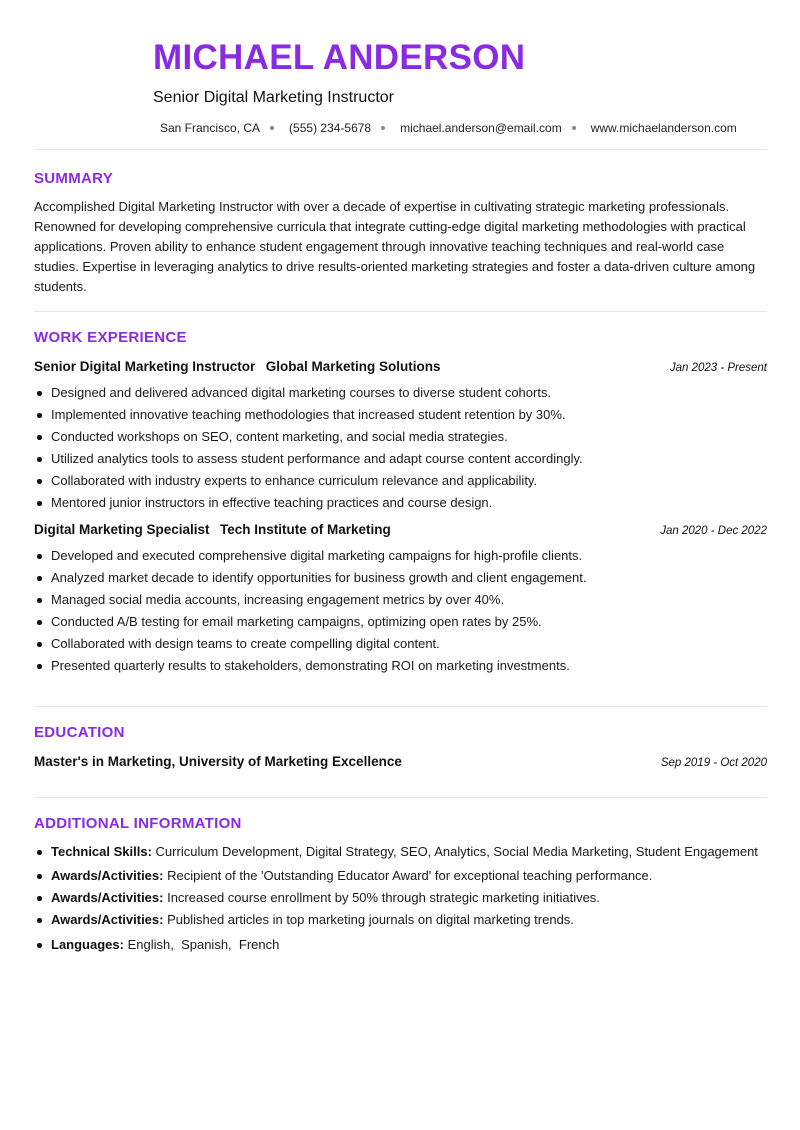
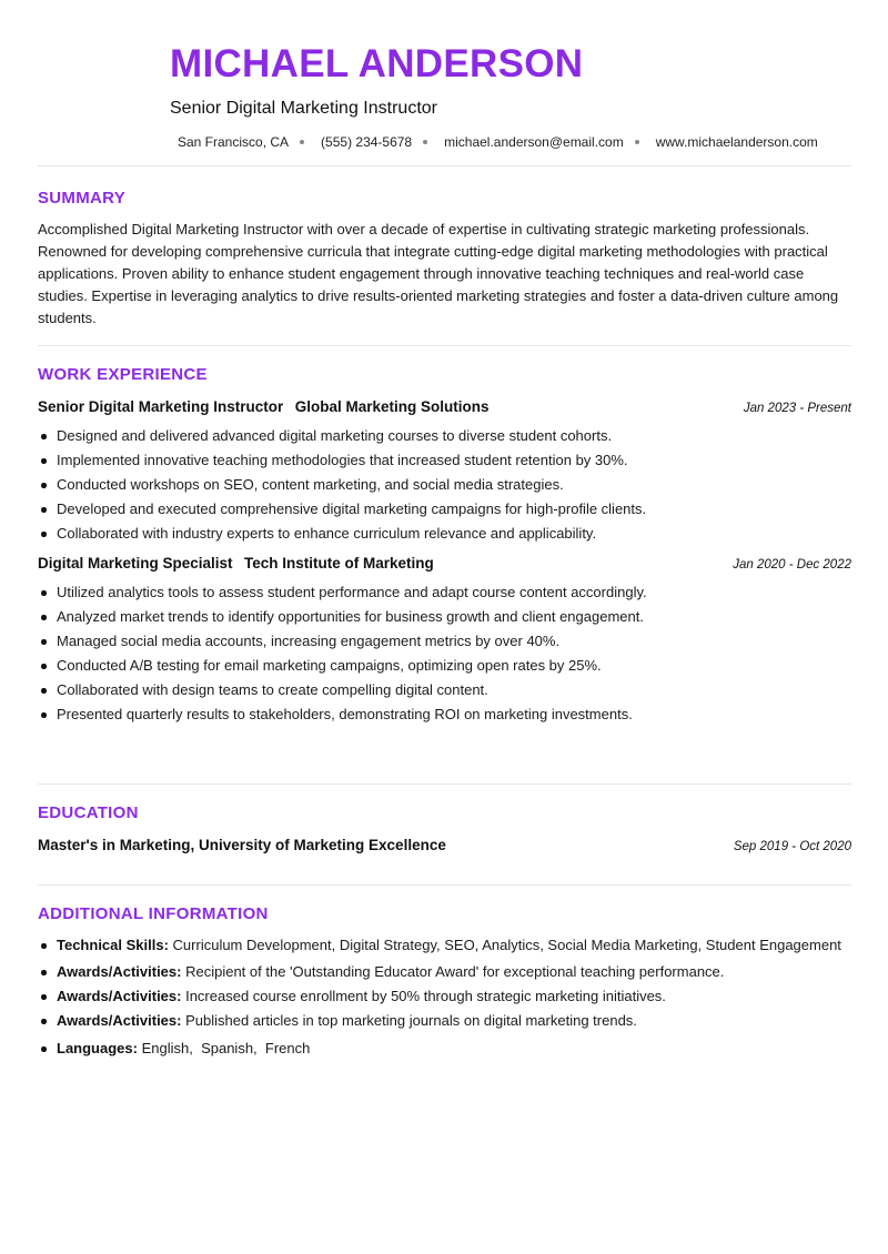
  MICHAEL ANDERSON
  Senior Digital Marketing Instructor
  San Francisco, CA
  (555) 234-5678
  michael.anderson@email.com
  www.michaelanderson.com
  SUMMARY
  Accomplished Digital Marketing Instructor with over a decade of expertise in cultivating strategic marketing professionals. Renowned for developing comprehensive curricula that integrate cutting-edge digital marketing methodologies with practical applications. Proven ability to enhance student engagement through innovative teaching techniques and real-world case studies. Expertise in leveraging analytics to drive results-oriented marketing strategies and foster a data-driven culture among students.
  WORK EXPERIENCE
  Senior Digital Marketing Instructor Global Marketing Solutions
  Jan 2023 - Present
  Designed and delivered advanced digital marketing courses to diverse student cohorts.
  Implemented innovative teaching methodologies that increased student retention by 30%.
  Conducted workshops on SEO, content marketing, and social media strategies.
- Utilized analytics tools to assess student performance and adapt course content accordingly.
+ Developed and executed comprehensive digital marketing campaigns for high-profile clients.
  Collaborated with industry experts to enhance curriculum relevance and applicability.
- Mentored junior instructors in effective teaching practices and course design.
  Digital Marketing Specialist Tech Institute of Marketing
  Jan 2020 - Dec 2022
- Developed and executed comprehensive digital marketing campaigns for high-profile clients.
+ Utilized analytics tools to assess student performance and adapt course content accordingly.
- Analyzed market decade to identify opportunities for business growth and client engagement.
+ Analyzed market trends to identify opportunities for business growth and client engagement.
  Managed social media accounts, increasing engagement metrics by over 40%.
  Conducted A/B testing for email marketing campaigns, optimizing open rates by 25%.
  Collaborated with design teams to create compelling digital content.
  Presented quarterly results to stakeholders, demonstrating ROI on marketing investments.
  EDUCATION
  Master's in Marketing, University of Marketing Excellence
  Sep 2019 - Oct 2020
  ADDITIONAL INFORMATION
  Technical Skills: Curriculum Development, Digital Strategy, SEO, Analytics, Social Media Marketing, Student Engagement
  Awards/Activities: Recipient of the 'Outstanding Educator Award' for exceptional teaching performance.
  Awards/Activities: Increased course enrollment by 50% through strategic marketing initiatives.
  Awards/Activities: Published articles in top marketing journals on digital marketing trends.
  Languages: English, Spanish, French
